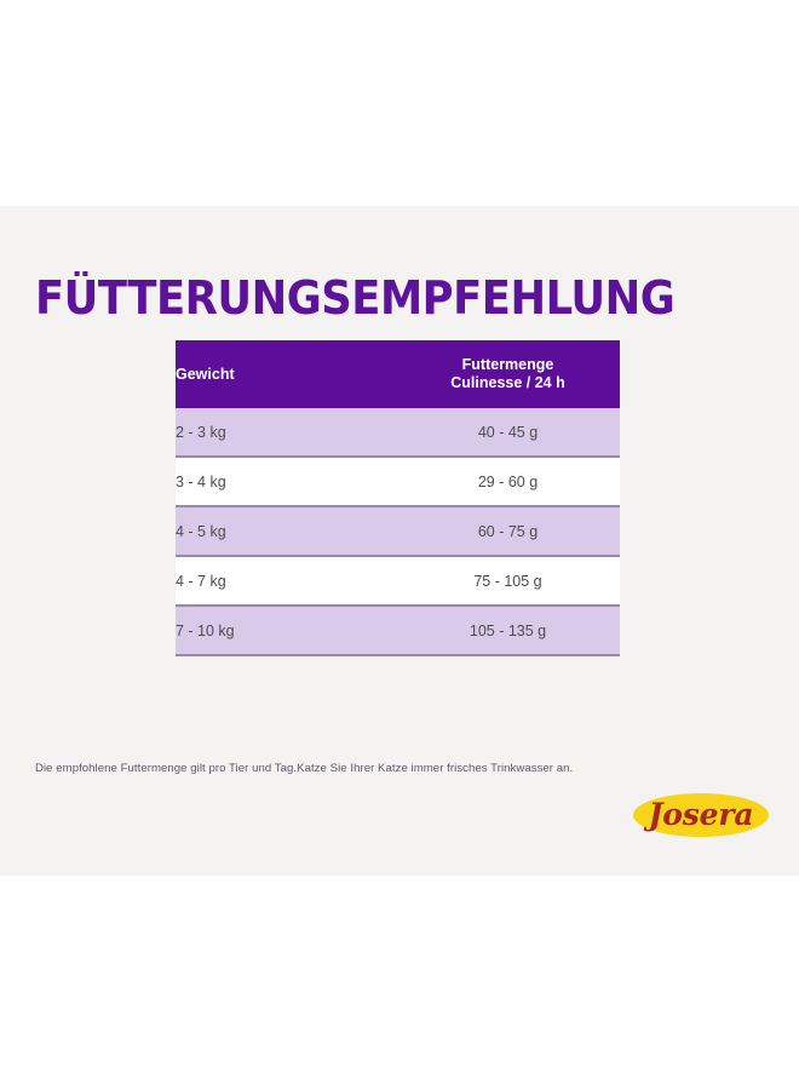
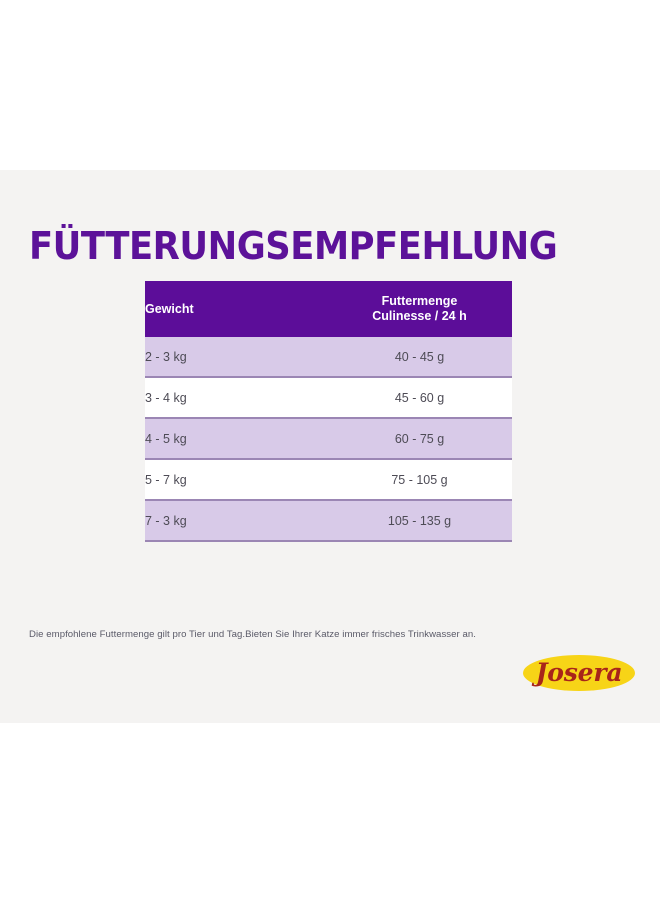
  FÜTTERUNGSEMPFEHLUNG
  Gewicht	Futtermenge Culinesse / 24 h
  2 - 3 kg	40 - 45 g
- 3 - 4 kg	29 - 60 g
+ 3 - 4 kg	45 - 60 g
  4 - 5 kg	60 - 75 g
- 4 - 7 kg	75 - 105 g
+ 5 - 7 kg	75 - 105 g
- 7 - 10 kg	105 - 135 g
+ 7 - 3 kg	105 - 135 g
- Die empfohlene Futtermenge gilt pro Tier und Tag.Katze Sie Ihrer Katze immer frisches Trinkwasser an.
+ Die empfohlene Futtermenge gilt pro Tier und Tag.Bieten Sie Ihrer Katze immer frisches Trinkwasser an.
  Josera
